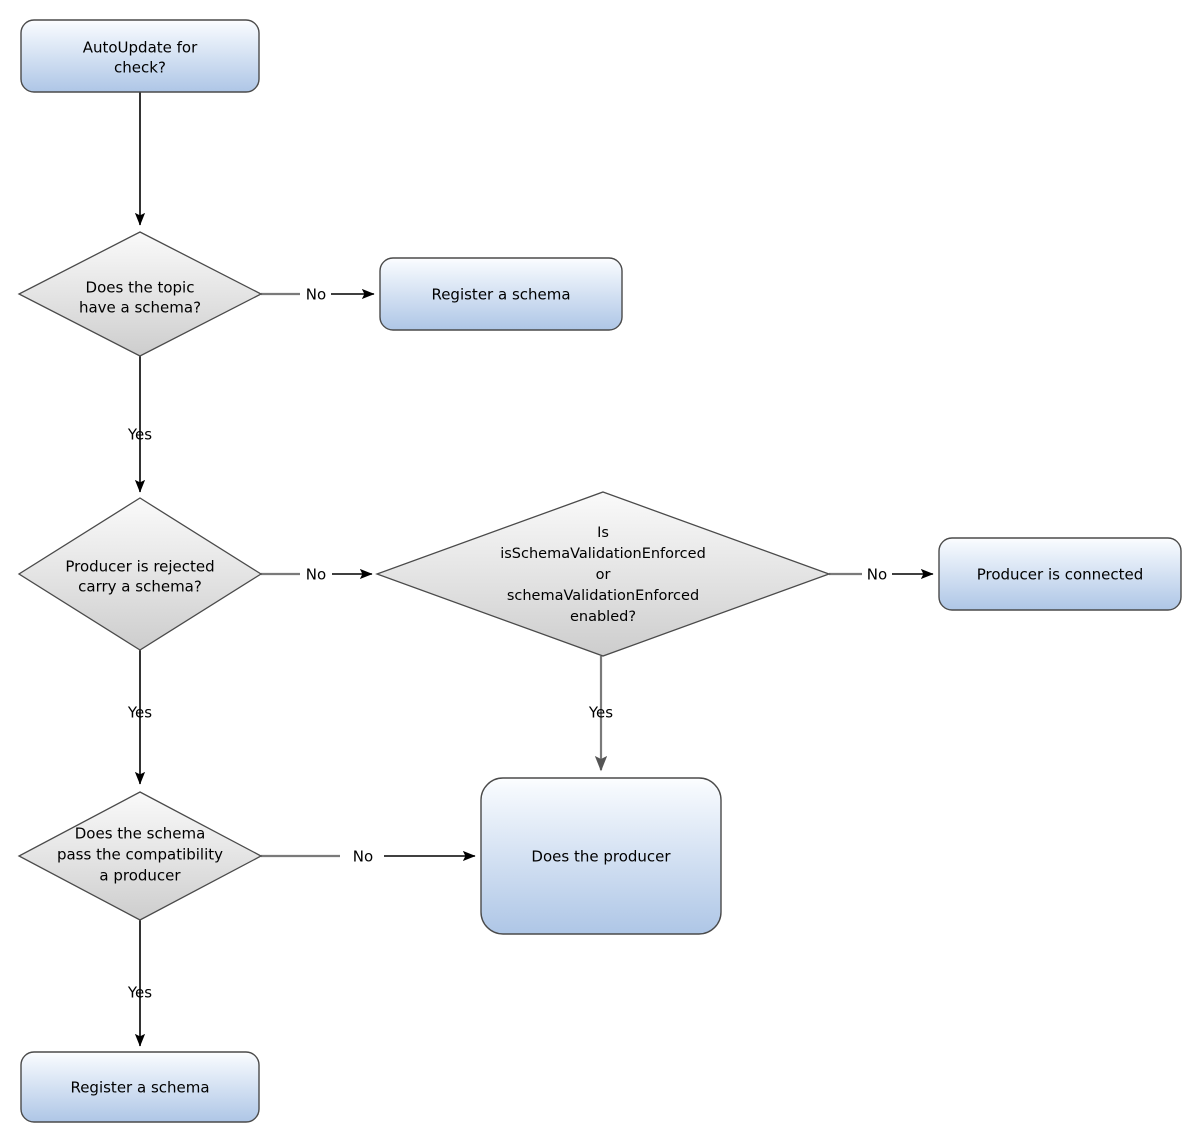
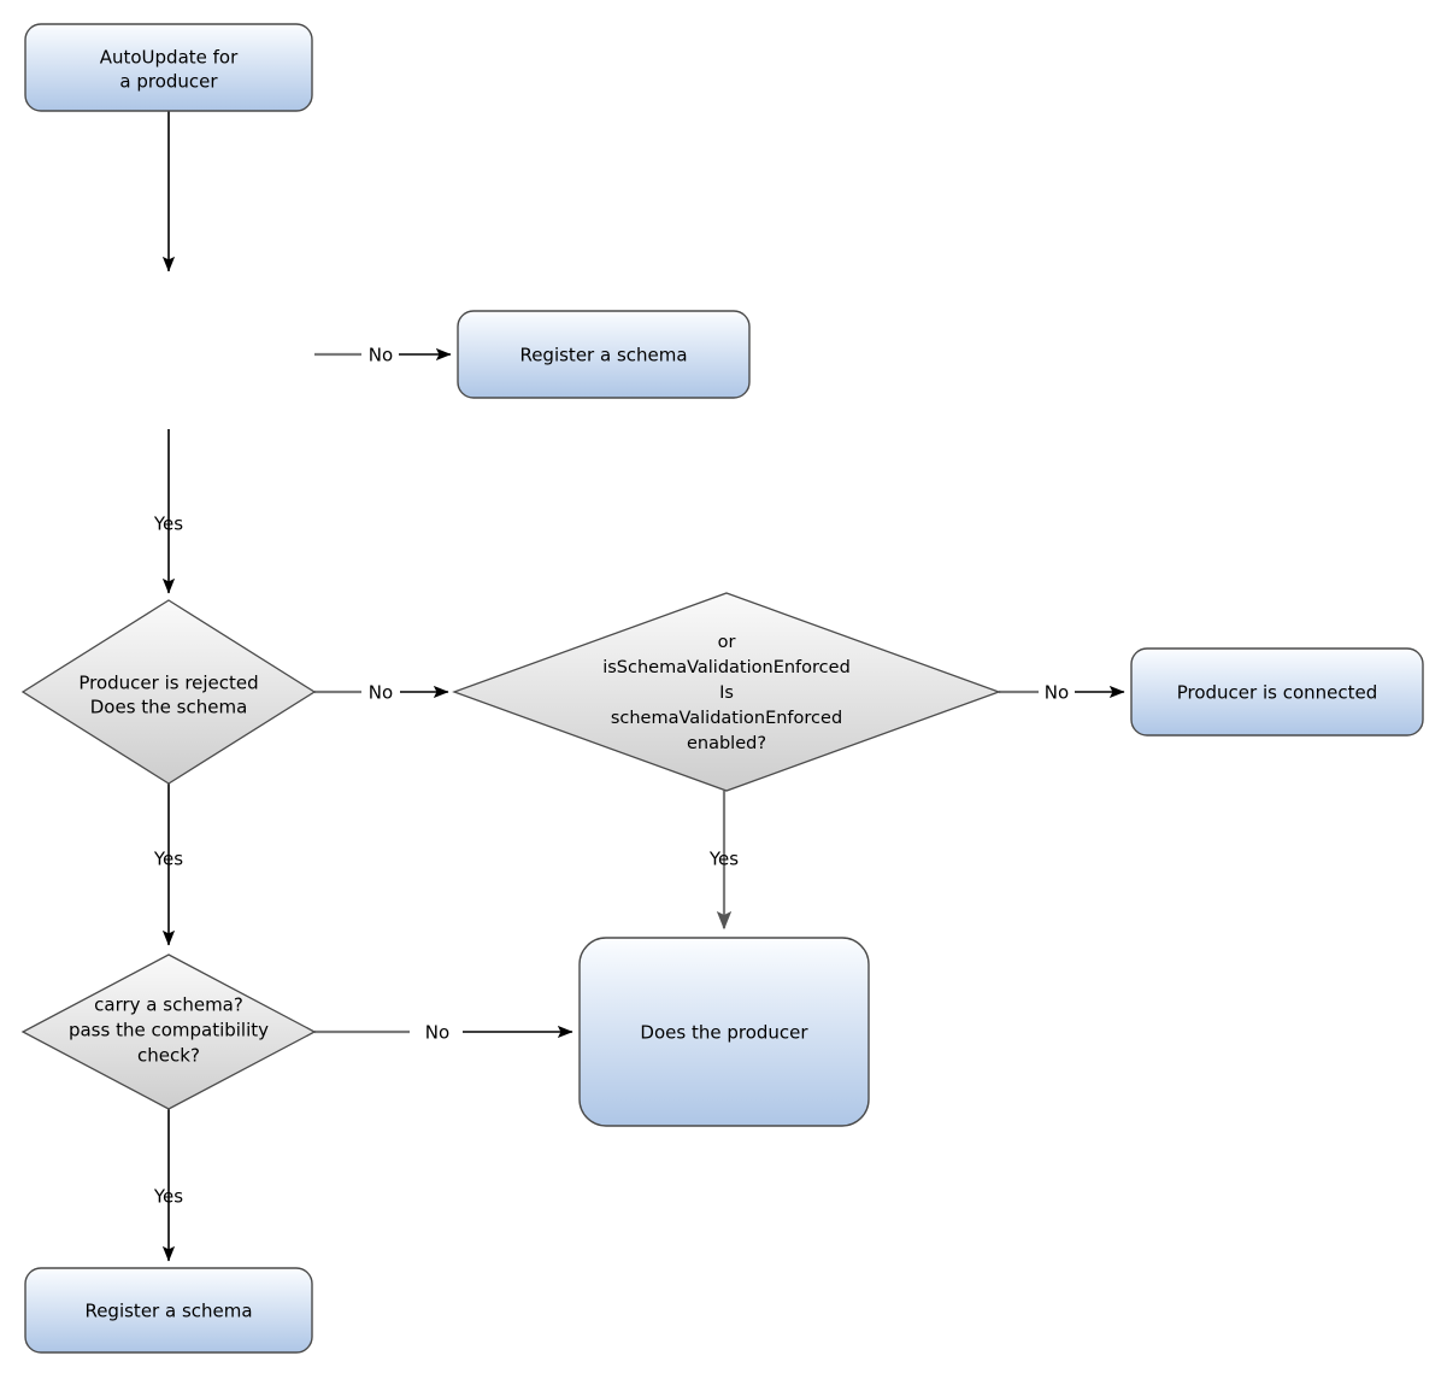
  No
  Yes
  No
  No
  Yes
  Yes
  No
  Yes
  AutoUpdate for
- check?
+ a producer
- Does the topic
- have a schema?
  Register a schema
  Producer is rejected
- carry a schema?
+ Does the schema
- Is
+ or
  isSchemaValidationEnforced
- or
+ Is
  schemaValidationEnforced
  enabled?
  Producer is connected
- Does the schema
+ carry a schema?
  pass the compatibility
- a producer
+ check?
  Does the producer
  Register a schema
